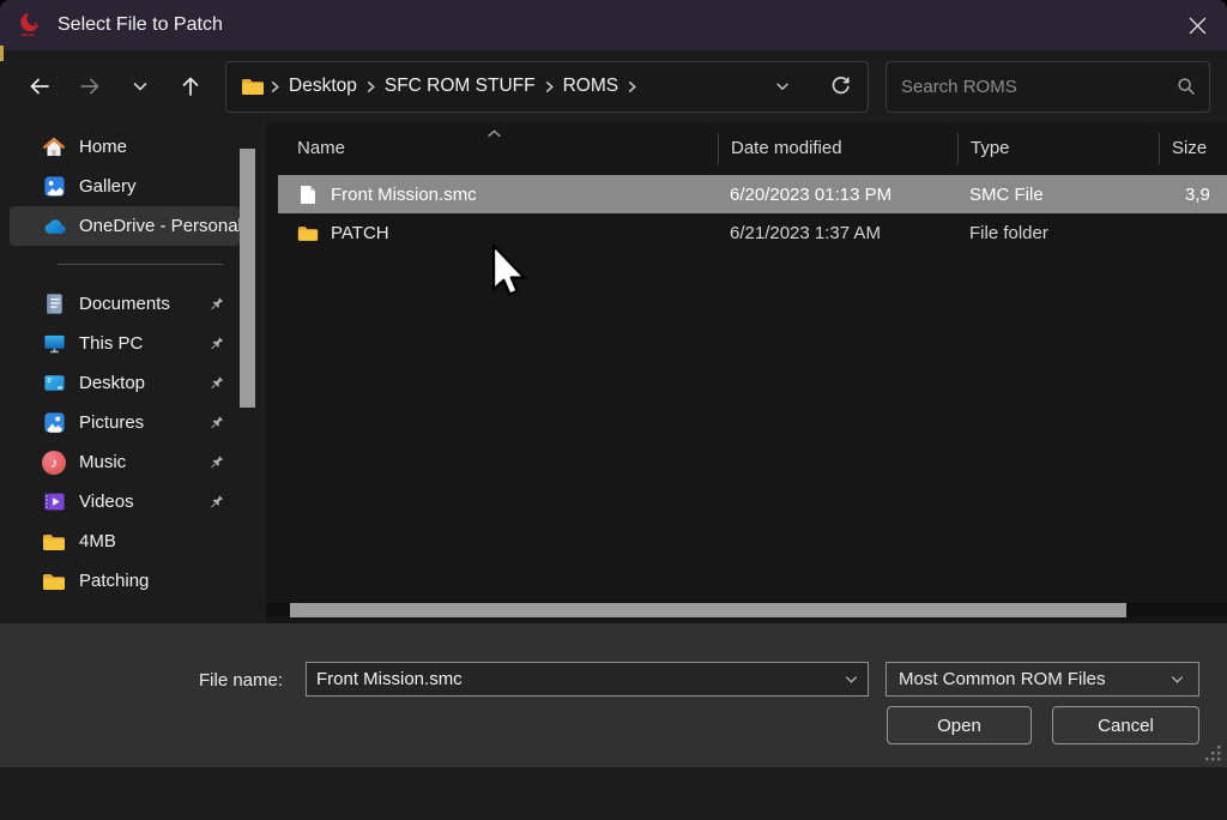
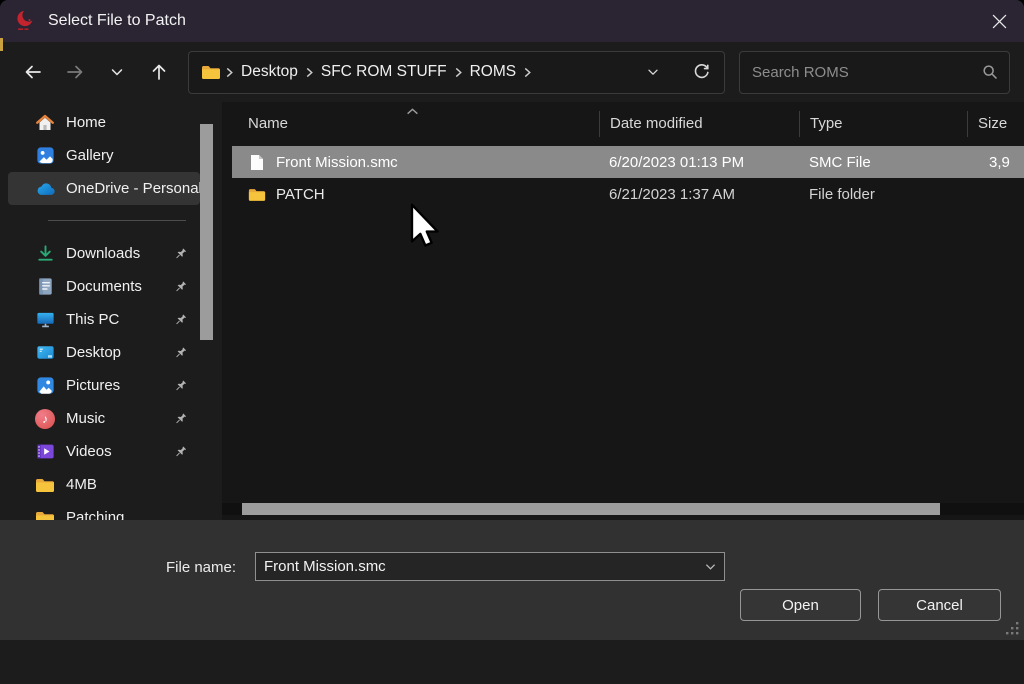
  Select File to Patch
  Desktop
  SFC ROM STUFF
  ROMS
  Search ROMS
  Home
  Gallery
  OneDrive - Persona
+ Downloads
  Documents
  This PC
  Desktop
  Pictures
  ♪
  Music
  Videos
  4MB
  Patching
  Name
  Date modified
  Type
  Size
  Front Mission.smc
  6/20/2023 01:13 PM
  SMC File
  3,9
  PATCH
  6/21/2023 1:37 AM
  File folder
  File name:
  Front Mission.smc
- Most Common ROM Files
  Open
  Cancel
